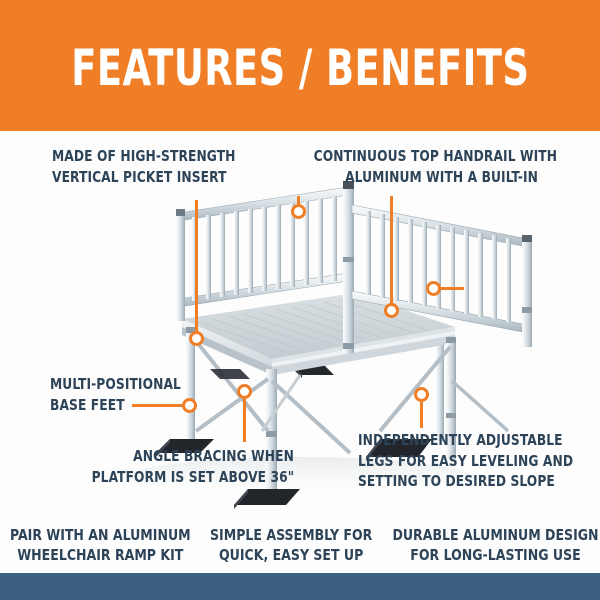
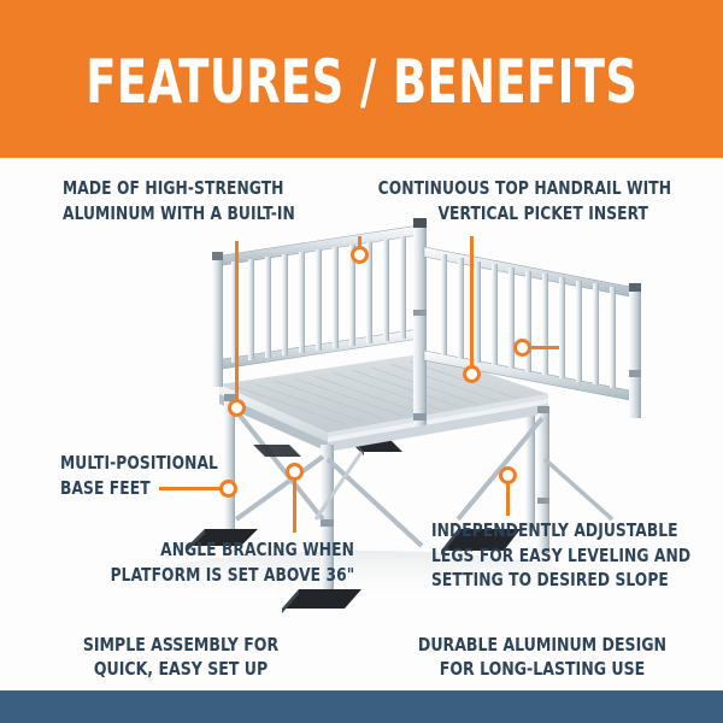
  FEATURES / BENEFITS
  MADE OF HIGH-STRENGTH
- VERTICAL PICKET INSERT
+ ALUMINUM WITH A BUILT-IN
  CONTINUOUS TOP HANDRAIL WITH
- ALUMINUM WITH A BUILT-IN
+ VERTICAL PICKET INSERT
  MULTI-POSITIONAL
  BASE FEET
  ANGLE BRACING WHEN
  PLATFORM IS SET ABOVE 36"
  INDEPENDENTLY ADJUSTABLE
  LEGS FOR EASY LEVELING AND
  SETTING TO DESIRED SLOPE
- PAIR WITH AN ALUMINUM
- WHEELCHAIR RAMP KIT
  SIMPLE ASSEMBLY FOR
  QUICK, EASY SET UP
  DURABLE ALUMINUM DESIGN
  FOR LONG-LASTING USE
